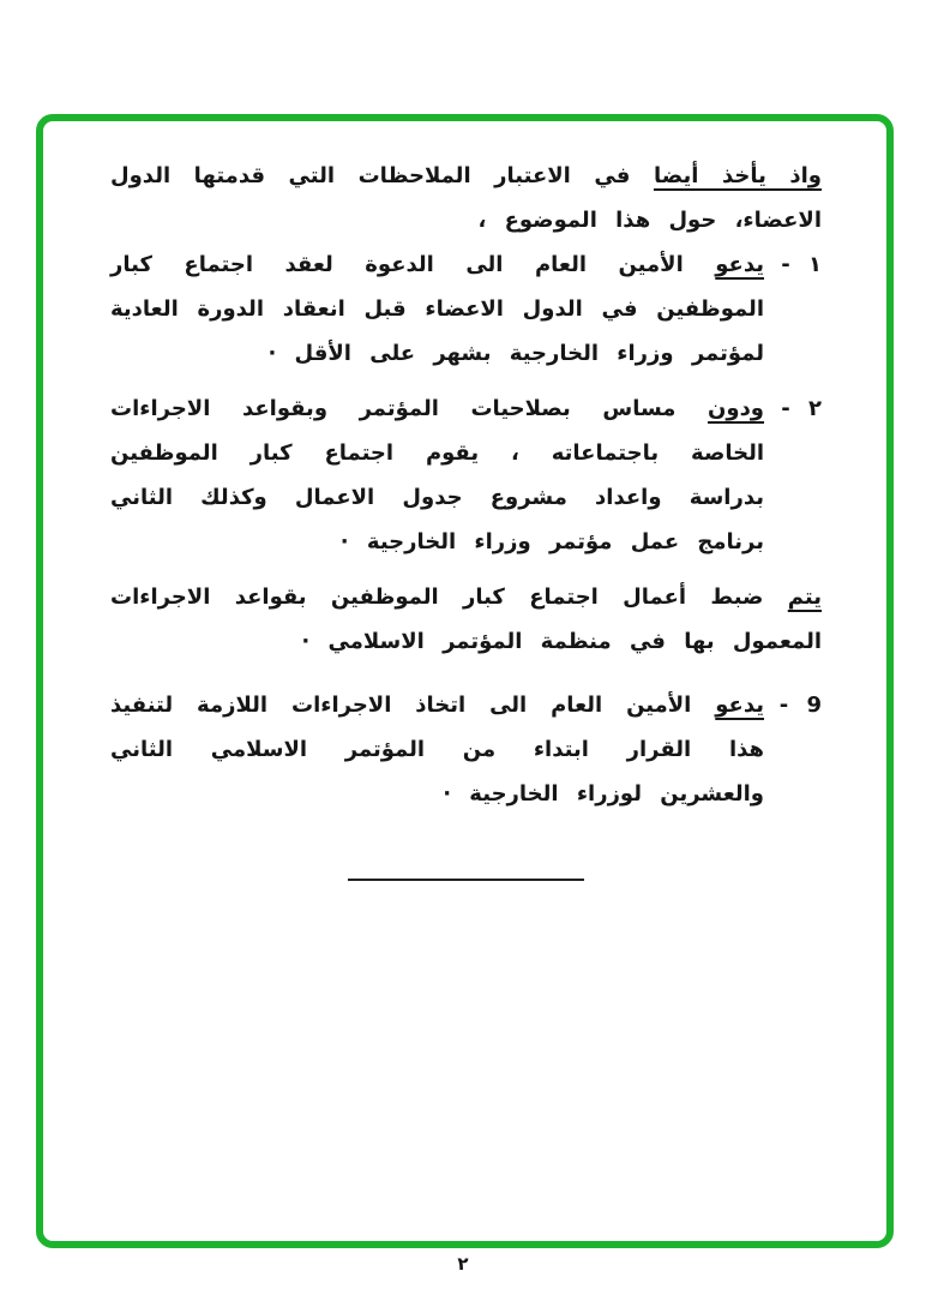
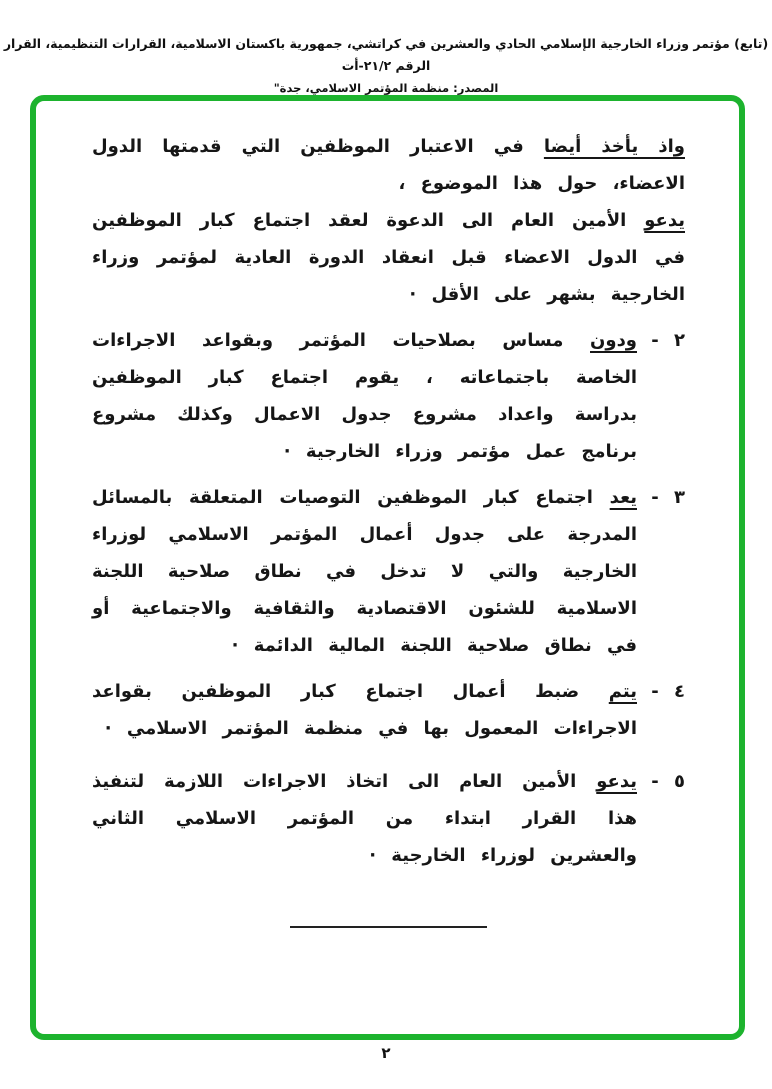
+ (تابع) مؤتمر وزراء الخارجية الإسلامي الحادي والعشرين في كراتشي، جمهورية باكستان الاسلامية، القرارات التنظيمية، القرار الرقم ٢١/٢-أت
+ المصدر: منظمة المؤتمر الاسلامي، جدة"
- واذ يأخذ أيضا في الاعتبار الملاحظات التي قدمتها الدول الاعضاء، حول هذا الموضوع ،
+ واذ يأخذ أيضا في الاعتبار الموظفين التي قدمتها الدول الاعضاء، حول هذا الموضوع ،
- ١ -
  يدعو الأمين العام الى الدعوة لعقد اجتماع كبار الموظفين في الدول الاعضاء قبل انعقاد الدورة العادية لمؤتمر وزراء الخارجية بشهر على الأقل ·
  ٢ -
- ودون مساس بصلاحيات المؤتمر وبقواعد الاجراءات الخاصة باجتماعاته ، يقوم اجتماع كبار الموظفين بدراسة واعداد مشروع جدول الاعمال وكذلك الثاني برنامج عمل مؤتمر وزراء الخارجية ·
+ ودون مساس بصلاحيات المؤتمر وبقواعد الاجراءات الخاصة باجتماعاته ، يقوم اجتماع كبار الموظفين بدراسة واعداد مشروع جدول الاعمال وكذلك مشروع برنامج عمل مؤتمر وزراء الخارجية ·
+ ٣ -
+ يعد اجتماع كبار الموظفين التوصيات المتعلقة بالمسائل المدرجة على جدول أعمال المؤتمر الاسلامي لوزراء الخارجية والتي لا تدخل في نطاق صلاحية اللجنة الاسلامية للشئون الاقتصادية والثقافية والاجتماعية أو في نطاق صلاحية اللجنة المالية الدائمة ·
+ ٤ -
  يتم ضبط أعمال اجتماع كبار الموظفين بقواعد الاجراءات المعمول بها في منظمة المؤتمر الاسلامي ·
- 9 -
+ ٥ -
  يدعو الأمين العام الى اتخاذ الاجراءات اللازمة لتنفيذ هذا القرار ابتداء من المؤتمر الاسلامي الثاني والعشرين لوزراء الخارجية ·
  ٢
